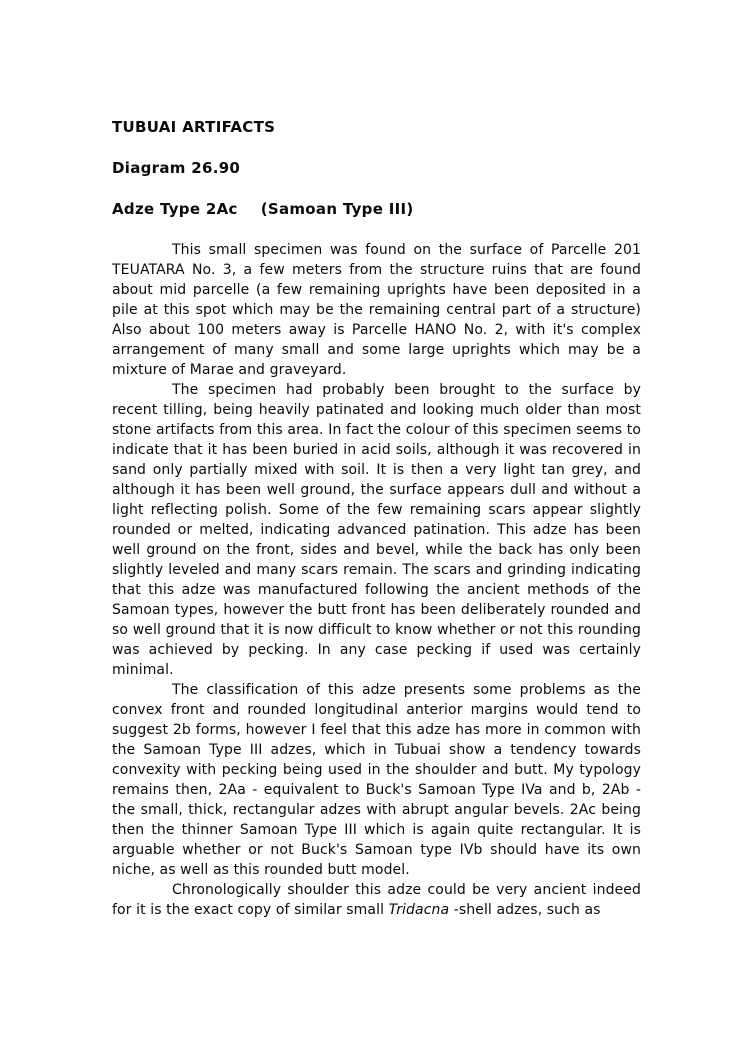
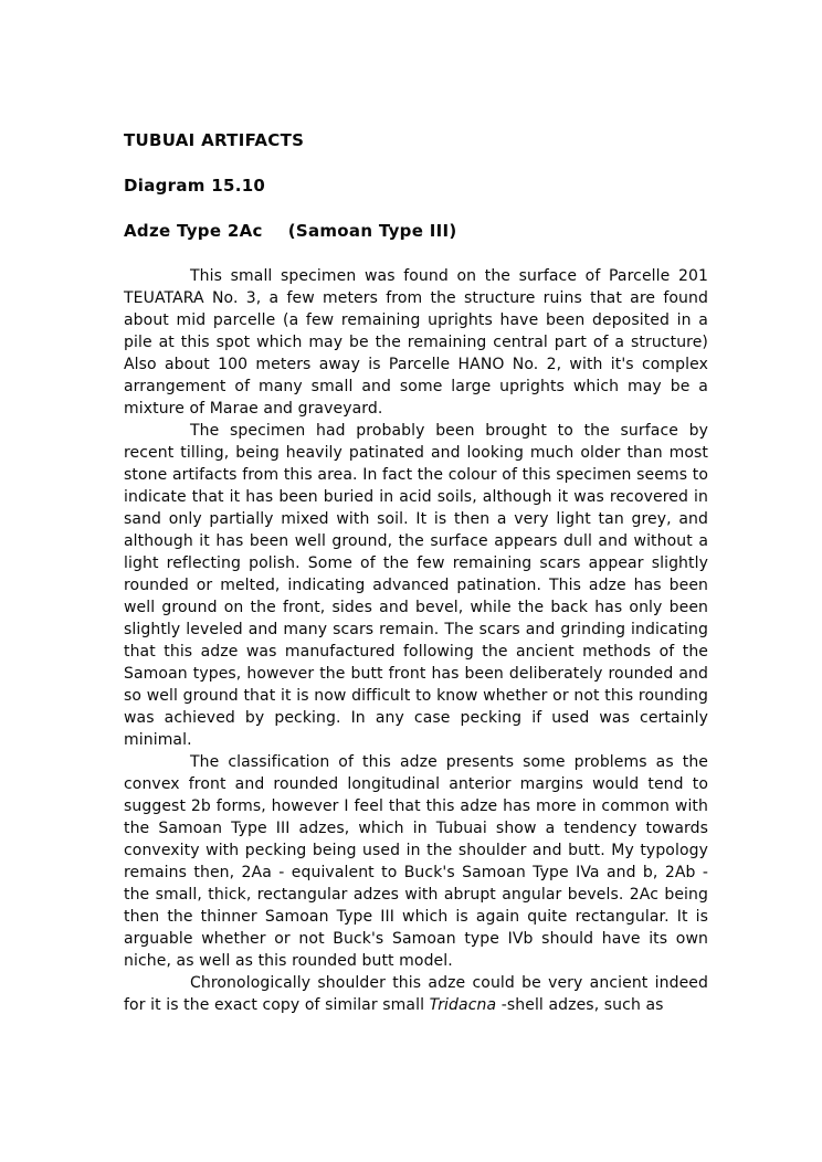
  TUBUAI ARTIFACTS
- Diagram 26.90
+ Diagram 15.10
  Adze Type 2Ac (Samoan Type III)
  This small specimen was found on the surface of Parcelle 201 TEUATARA No. 3, a few meters from the structure ruins that are found about mid parcelle (a few remaining uprights have been deposited in a pile at this spot which may be the remaining central part of a structure) Also about 100 meters away is Parcelle HANO No. 2, with it's complex arrangement of many small and some large uprights which may be a mixture of Marae and graveyard.
  The specimen had probably been brought to the surface by recent tilling, being heavily patinated and looking much older than most stone artifacts from this area. In fact the colour of this specimen seems to indicate that it has been buried in acid soils, although it was recovered in sand only partially mixed with soil. It is then a very light tan grey, and although it has been well ground, the surface appears dull and without a light reflecting polish. Some of the few remaining scars appear slightly rounded or melted, indicating advanced patination. This adze has been well ground on the front, sides and bevel, while the back has only been slightly leveled and many scars remain. The scars and grinding indicating that this adze was manufactured following the ancient methods of the Samoan types, however the butt front has been deliberately rounded and so well ground that it is now difficult to know whether or not this rounding was achieved by pecking. In any case pecking if used was certainly minimal.
  The classification of this adze presents some problems as the convex front and rounded longitudinal anterior margins would tend to suggest 2b forms, however I feel that this adze has more in common with the Samoan Type III adzes, which in Tubuai show a tendency towards convexity with pecking being used in the shoulder and butt. My typology remains then, 2Aa - equivalent to Buck's Samoan Type IVa and b, 2Ab - the small, thick, rectangular adzes with abrupt angular bevels. 2Ac being then the thinner Samoan Type III which is again quite rectangular. It is arguable whether or not Buck's Samoan type IVb should have its own niche, as well as this rounded butt model.
  Chronologically shoulder this adze could be very ancient indeed for it is the exact copy of similar small Tridacna -shell adzes, such as
